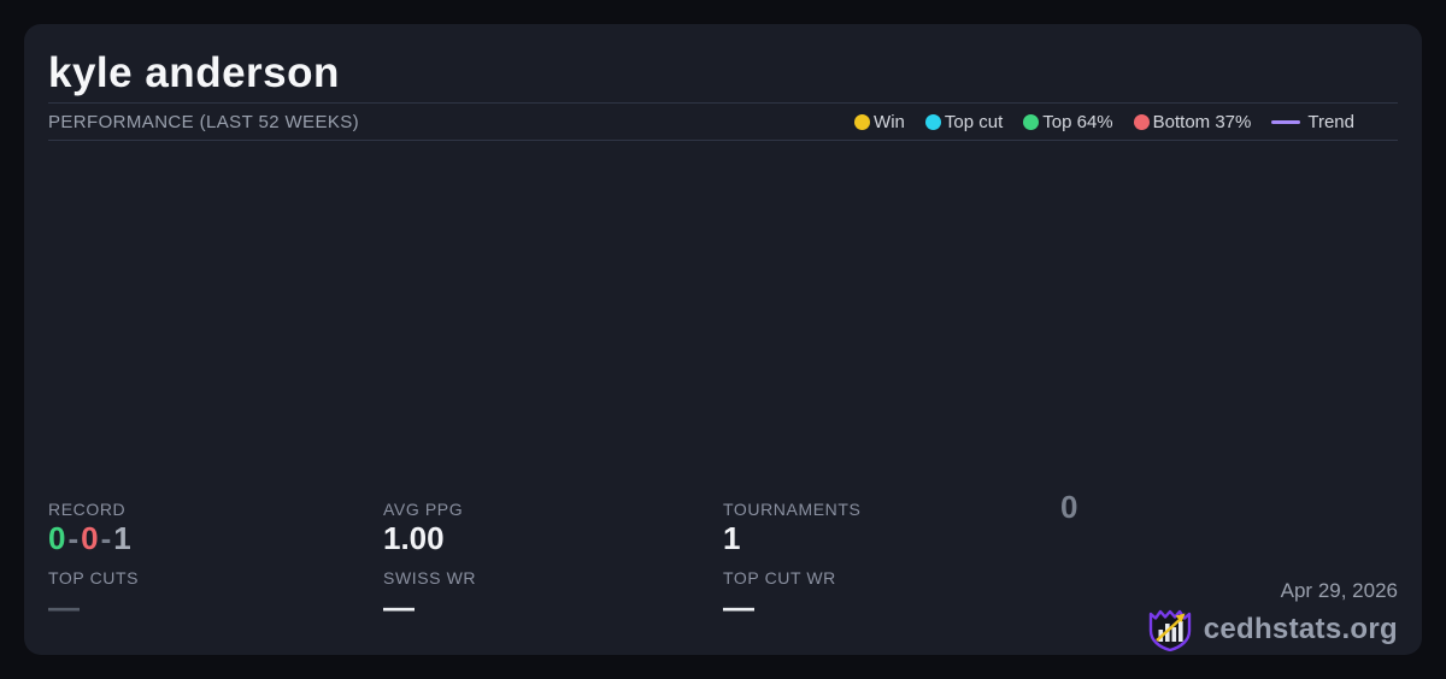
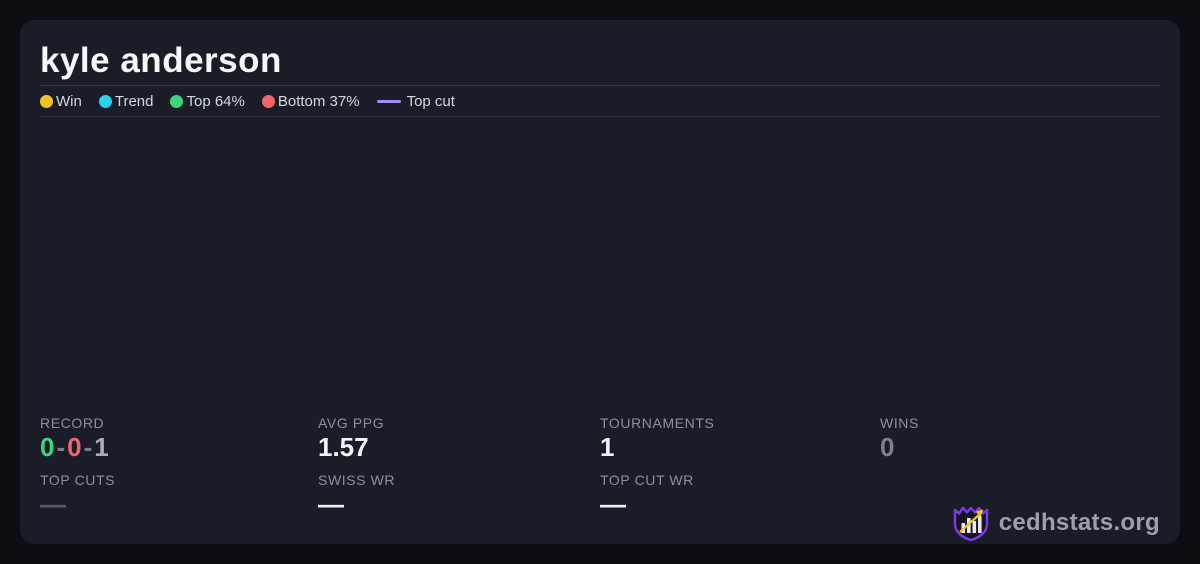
  kyle anderson
- PERFORMANCE (LAST 52 WEEKS)
  Win
- Top cut
+ Trend
  Top 64%
  Bottom 37%
- Trend
+ Top cut
  RECORD
  0
  -
  0
  -
  1
  TOP CUTS
  —
  AVG PPG
- 1.00
+ 1.57
  SWISS WR
  —
  TOURNAMENTS
  1
  TOP CUT WR
  —
+ WINS
  0
- Apr 29, 2026
  cedhstats.org
